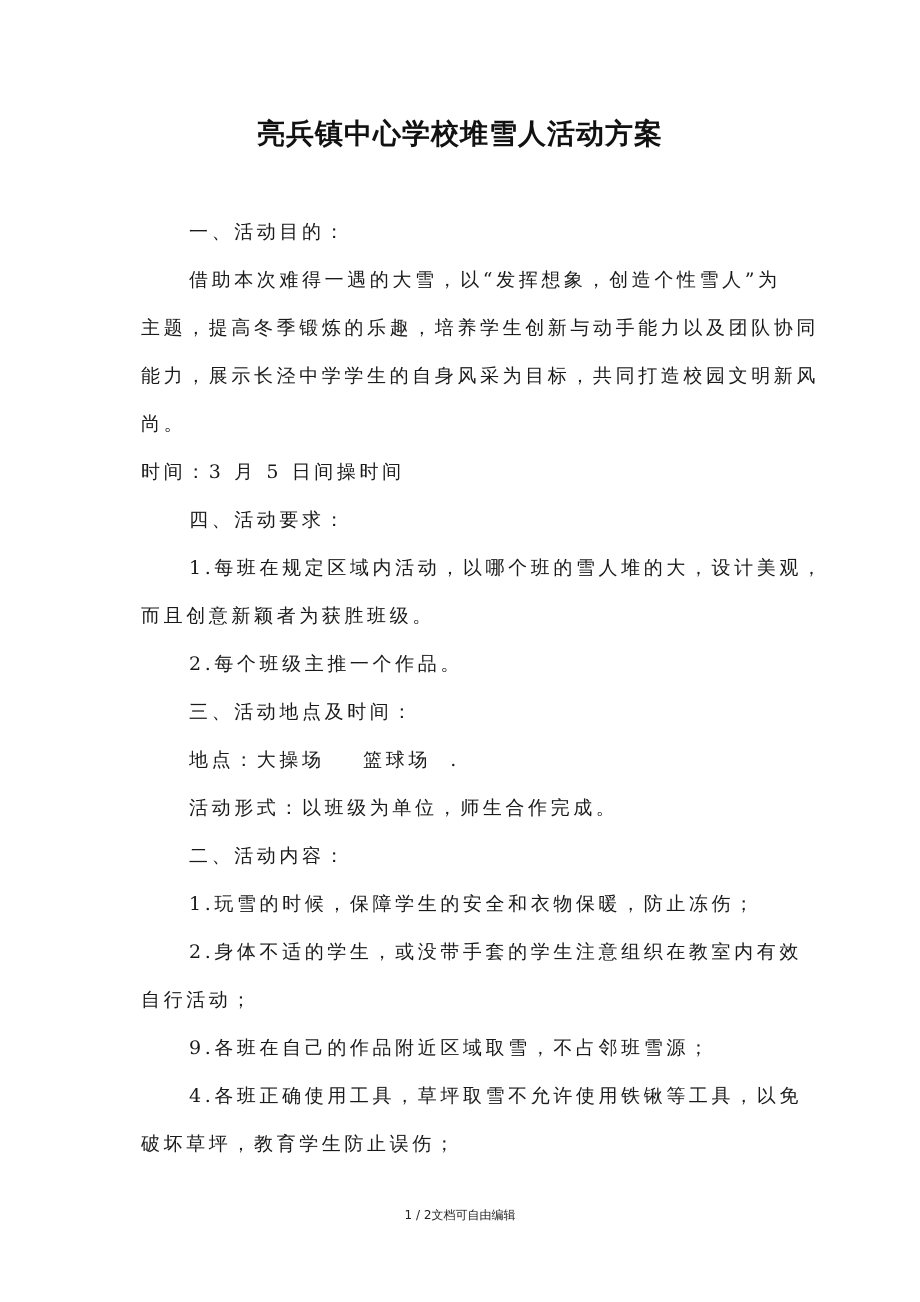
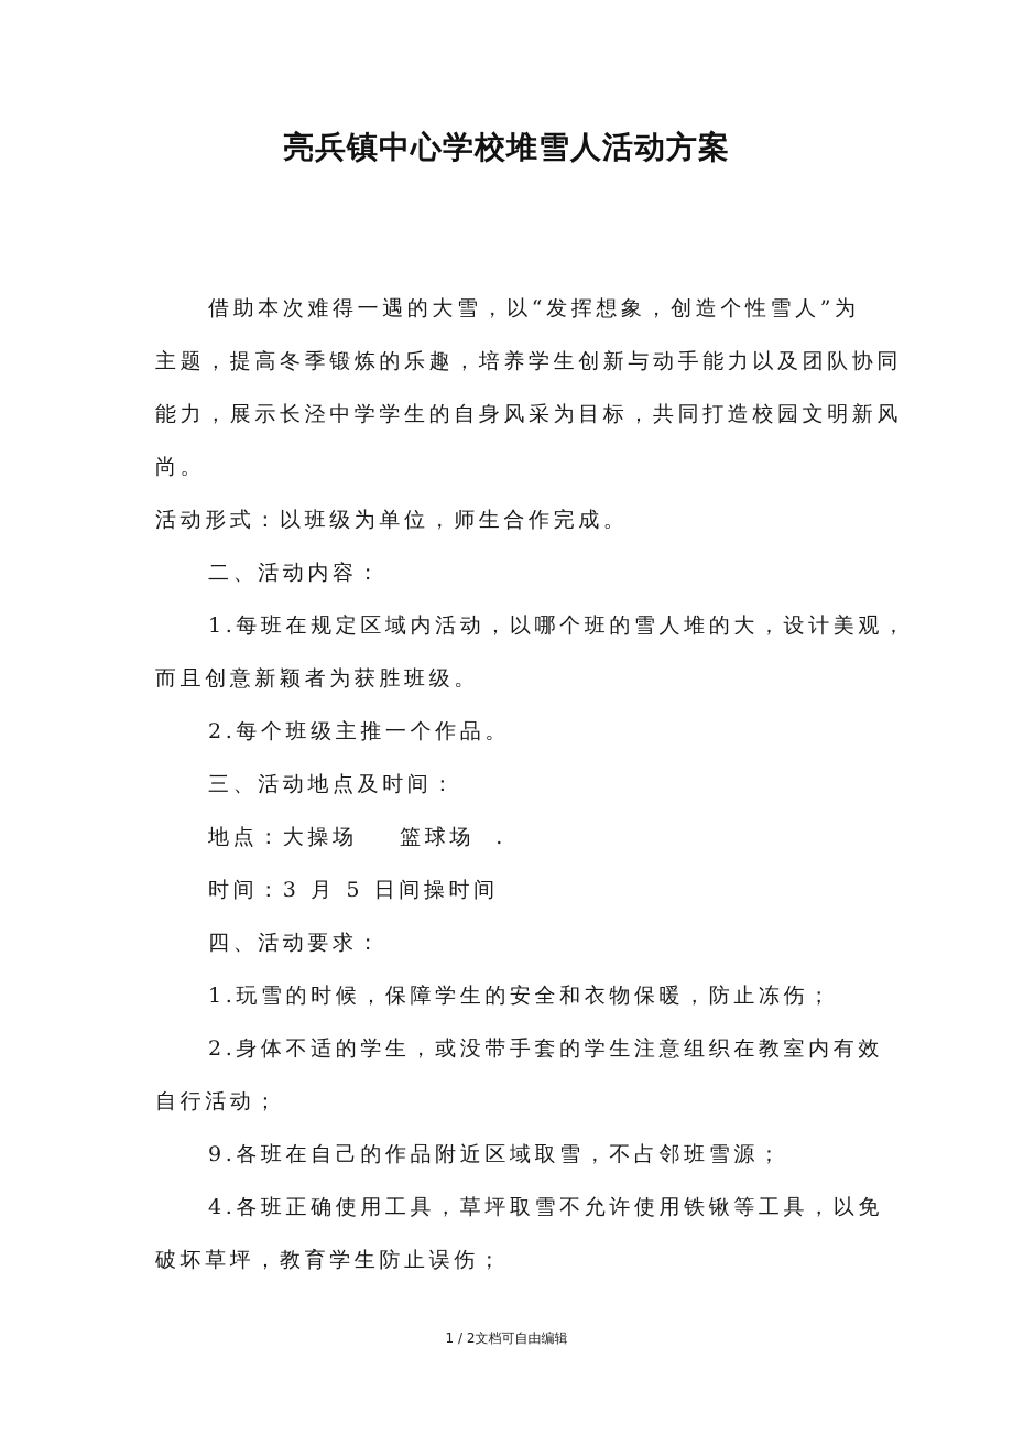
  亮兵镇中心学校堆雪人活动方案
- 一、活动目的：
  借助本次难得一遇的大雪，以“发挥想象，创造个性雪人”为
  主题，提高冬季锻炼的乐趣，培养学生创新与动手能力以及团队协同
  能力，展示长泾中学学生的自身风采为目标，共同打造校园文明新风
  尚。
- 时间：3 月 5 日间操时间
+ 活动形式：以班级为单位，师生合作完成。
- 四、活动要求：
+ 二、活动内容：
  1.每班在规定区域内活动，以哪个班的雪人堆的大，设计美观，
  而且创意新颖者为获胜班级。
  2.每个班级主推一个作品。
  三、活动地点及时间：
  地点：大操场 篮球场 .
- 活动形式：以班级为单位，师生合作完成。
+ 时间：3 月 5 日间操时间
- 二、活动内容：
+ 四、活动要求：
  1.玩雪的时候，保障学生的安全和衣物保暖，防止冻伤；
  2.身体不适的学生，或没带手套的学生注意组织在教室内有效
  自行活动；
  9.各班在自己的作品附近区域取雪，不占邻班雪源；
  4.各班正确使用工具，草坪取雪不允许使用铁锹等工具，以免
  破坏草坪，教育学生防止误伤；
  1 / 2文档可自由编辑
